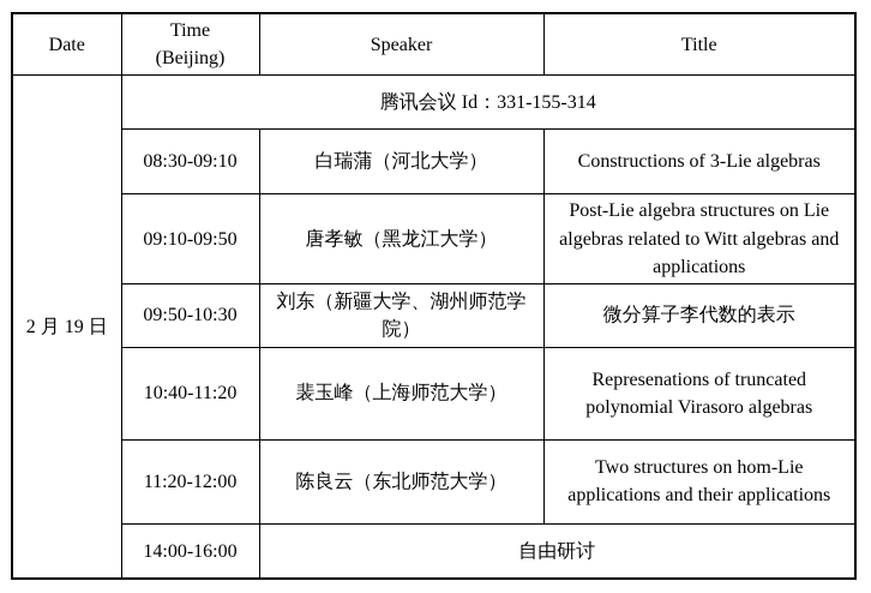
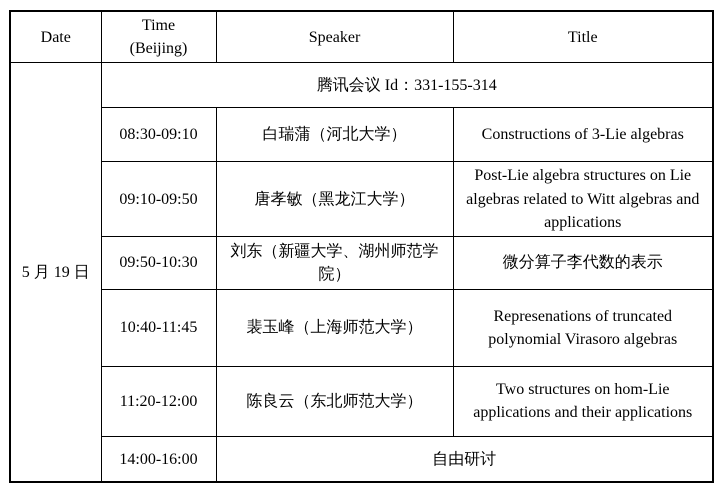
  Date	Time(Beijing)	Speaker	Title
- 2 月 19 日	腾讯会议 Id：331-155-314
+ 5 月 19 日	腾讯会议 Id：331-155-314
  08:30-09:10	白瑞蒲（河北大学）	Constructions of 3-Lie algebras
  09:10-09:50	唐孝敏（黑龙江大学）	Post-Lie algebra structures on Lie algebras related to Witt algebras and applications
  09:50-10:30	刘东（新疆大学、湖州师范学院）	微分算子李代数的表示
- 10:40-11:20	裴玉峰（上海师范大学）	Represenations of truncated polynomial Virasoro algebras
+ 10:40-11:45	裴玉峰（上海师范大学）	Represenations of truncated polynomial Virasoro algebras
  11:20-12:00	陈良云（东北师范大学）	Two structures on hom-Lie applications and their applications
  14:00-16:00	自由研讨
